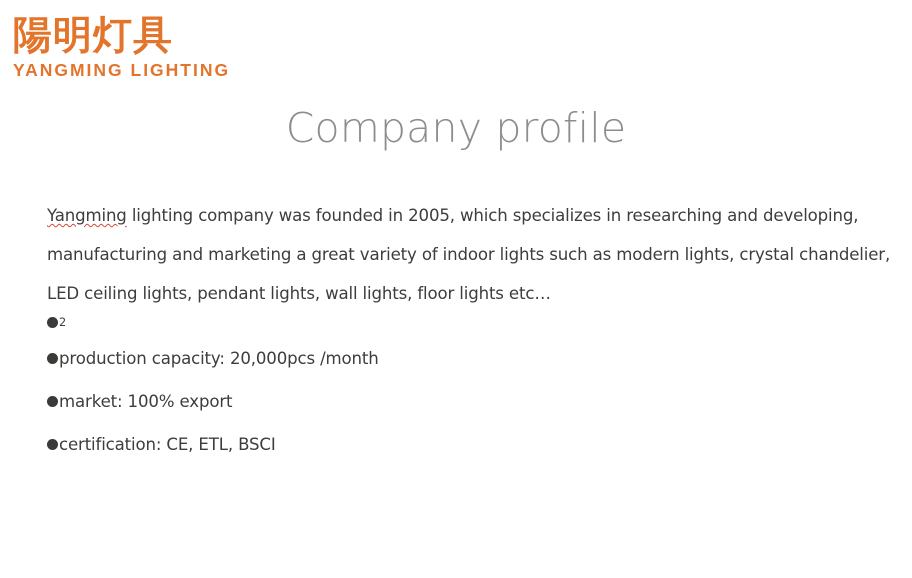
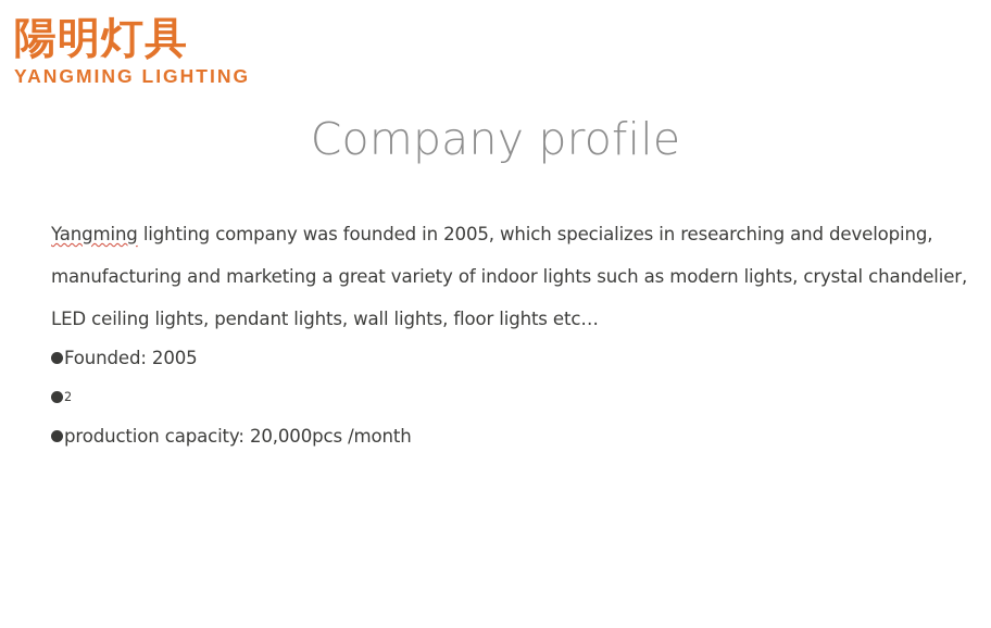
  陽明灯具
  YANGMING LIGHTING
  Company profile
  Yangming lighting company was founded in 2005, which specializes in researching and developing, manufacturing and marketing a great variety of indoor lights such as modern lights, crystal chandelier, LED ceiling lights, pendant lights, wall lights, floor lights etc…
+ Founded: 2005
  2
  production capacity: 20,000pcs /month
- market: 100% export
- certification: CE, ETL, BSCI
